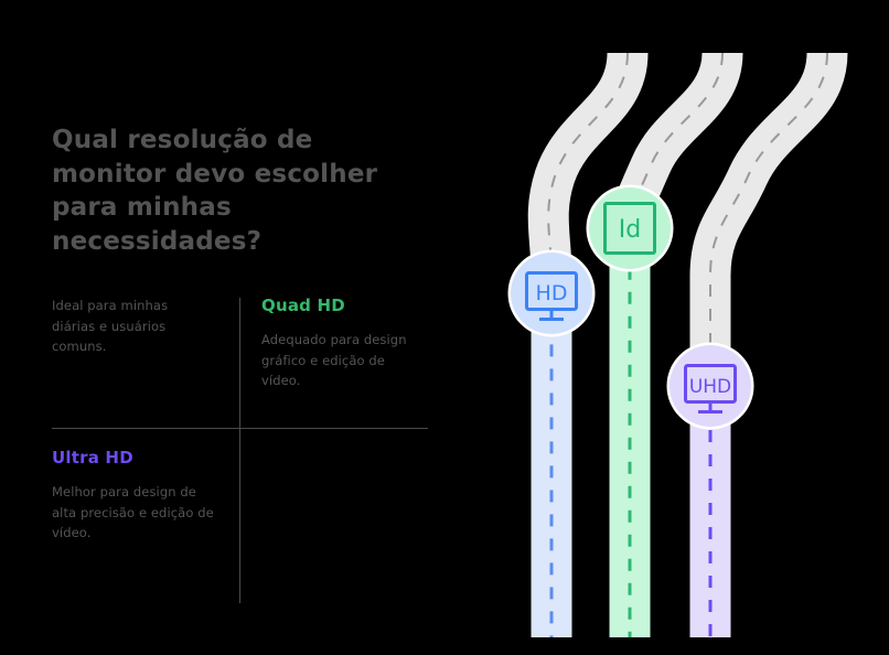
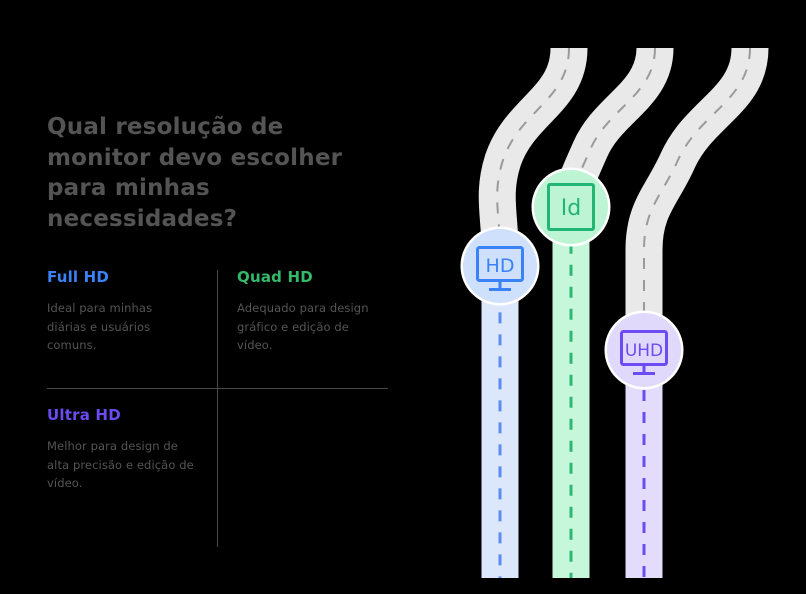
  Qual resolução de monitor devo escolher para minhas necessidades?
+ Full HD
  Ideal para minhas diárias e usuários comuns.
  Quad HD
  Adequado para design gráfico e edição de vídeo.
  Ultra HD
  Melhor para design de alta precisão e edição de vídeo.
  Id
  HD
  UHD
